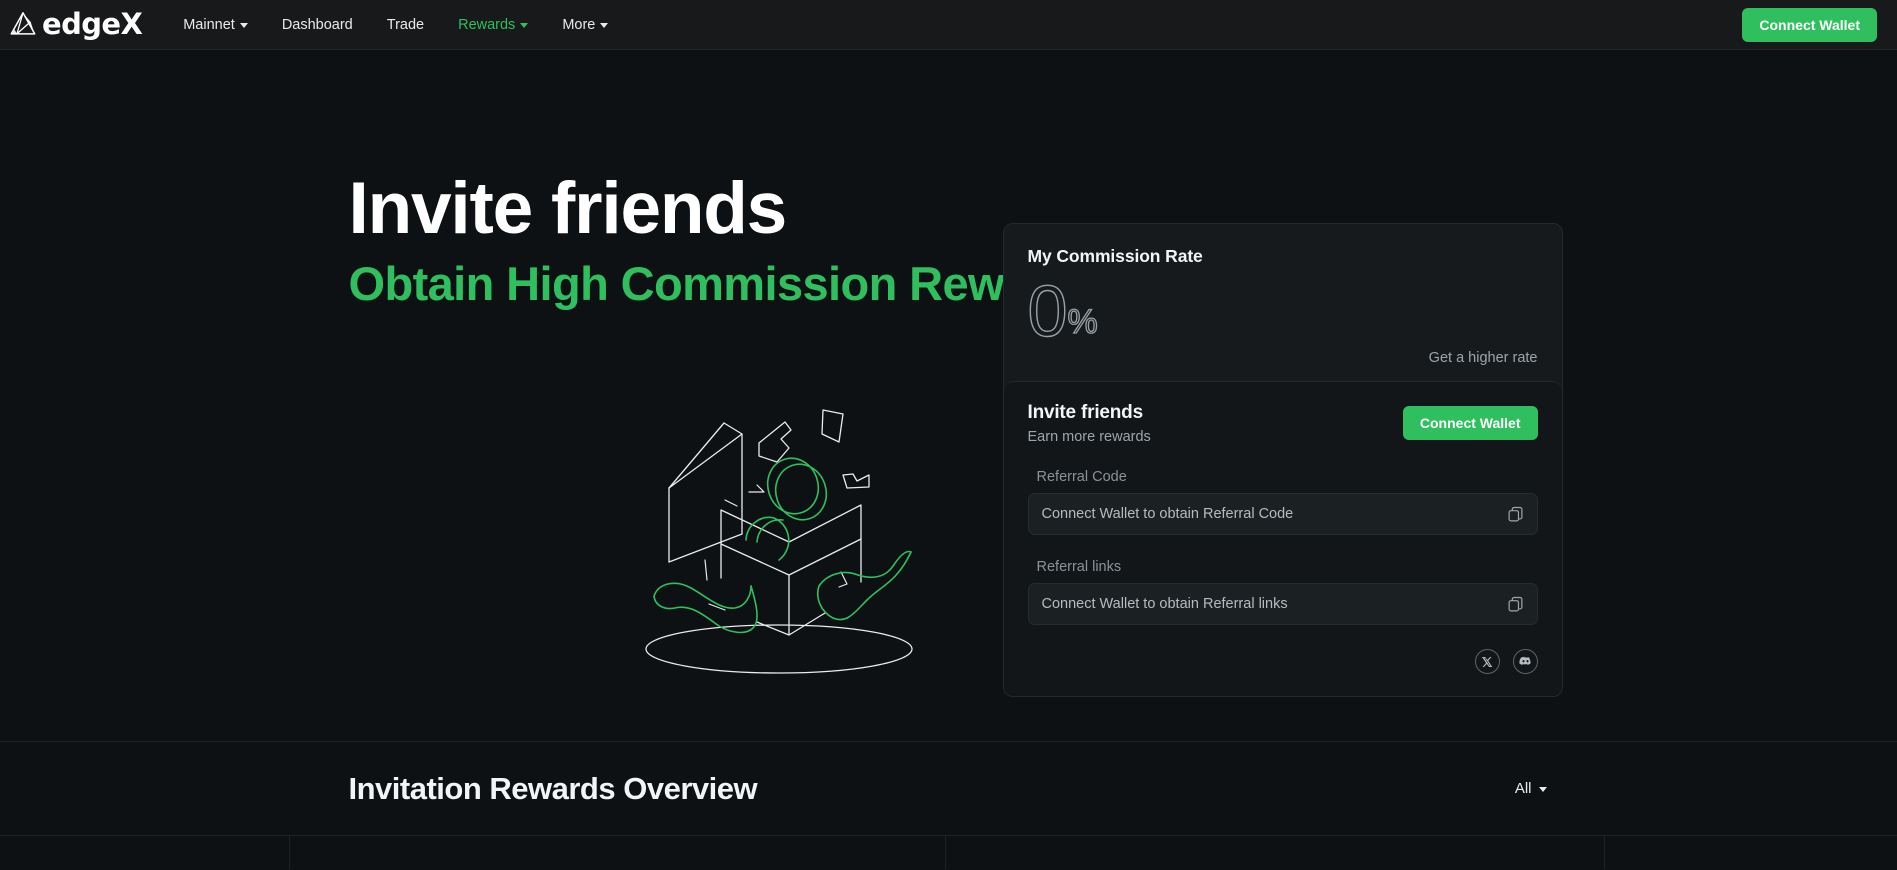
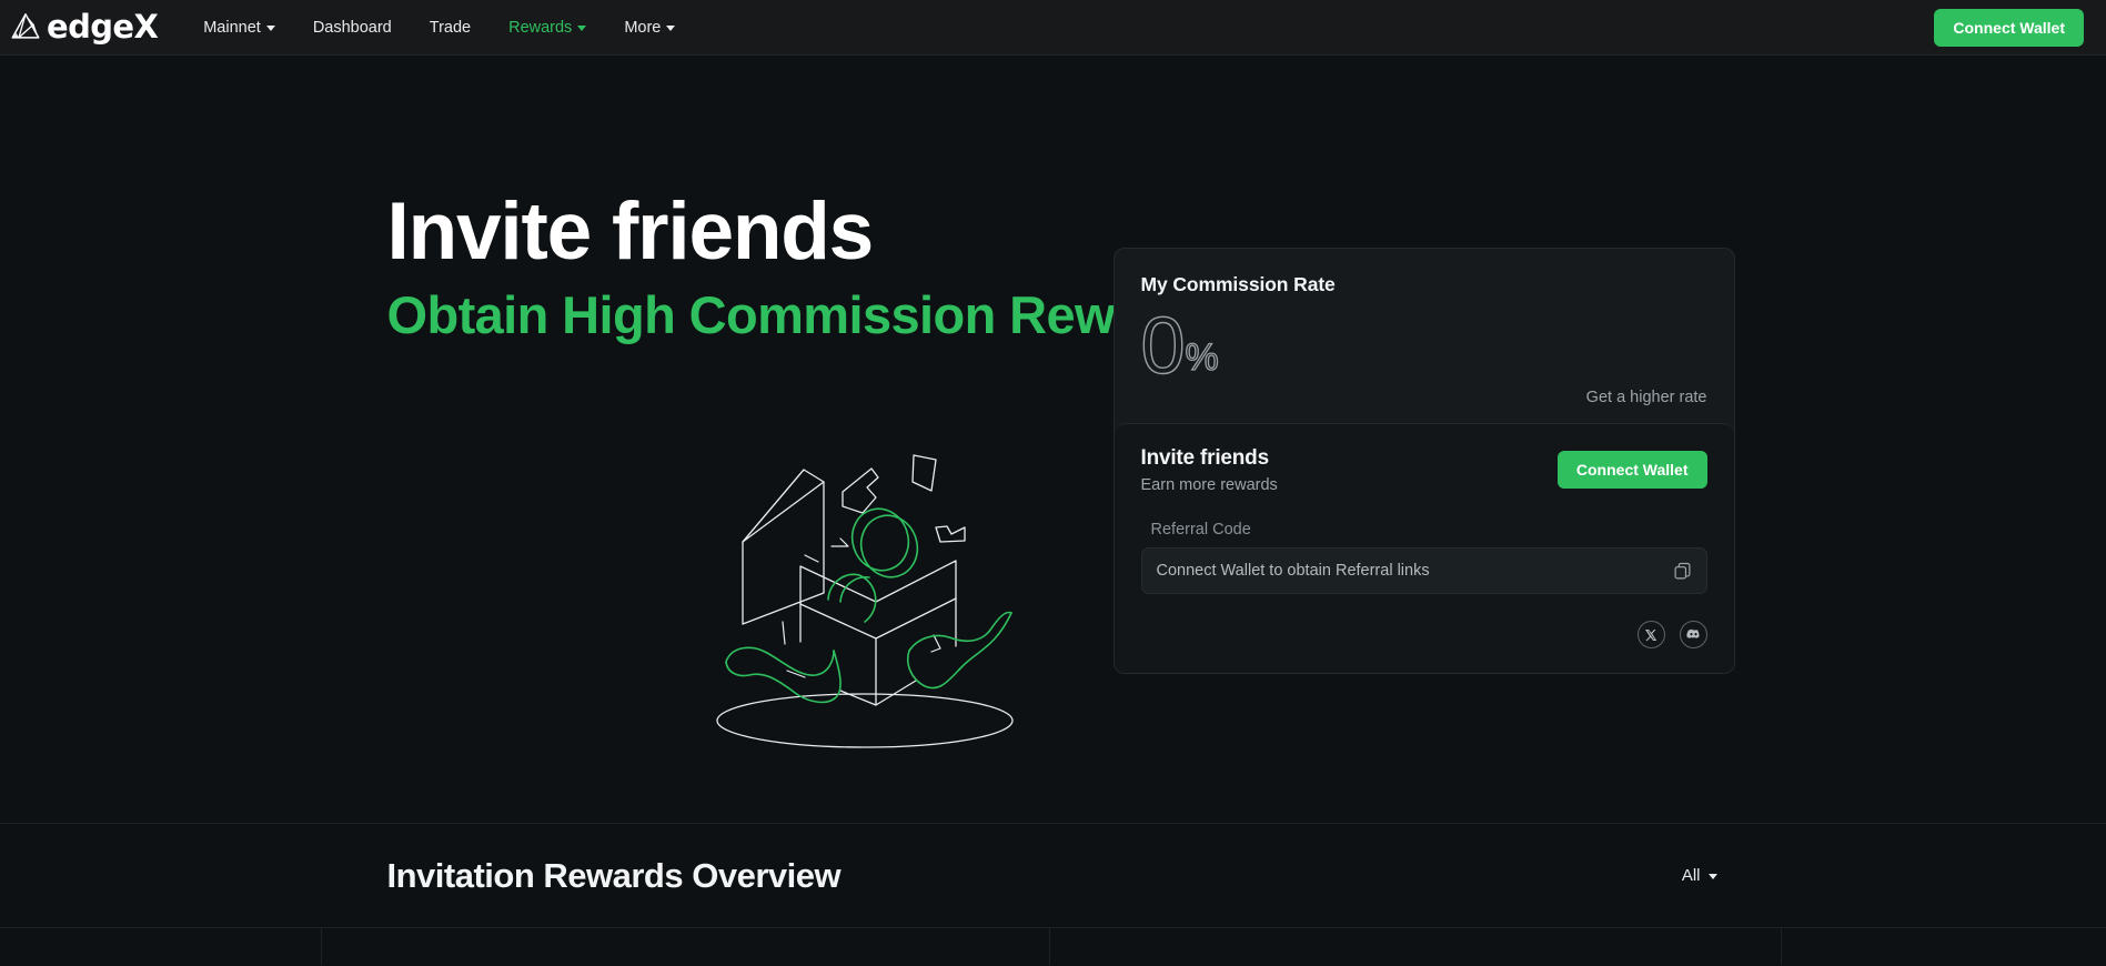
  edgeX
  Mainnet
  Dashboard
  Trade
  Rewards
  More
  Connect Wallet
  Invite friends
  Obtain High Commission Rew
  My Commission Rate
  0
  %
  Get a higher rate
  Invite friends
  Earn more rewards
  Connect Wallet
  Referral Code
- Connect Wallet to obtain Referral Code
- Referral links
  Connect Wallet to obtain Referral links
  Invitation Rewards Overview
  All
